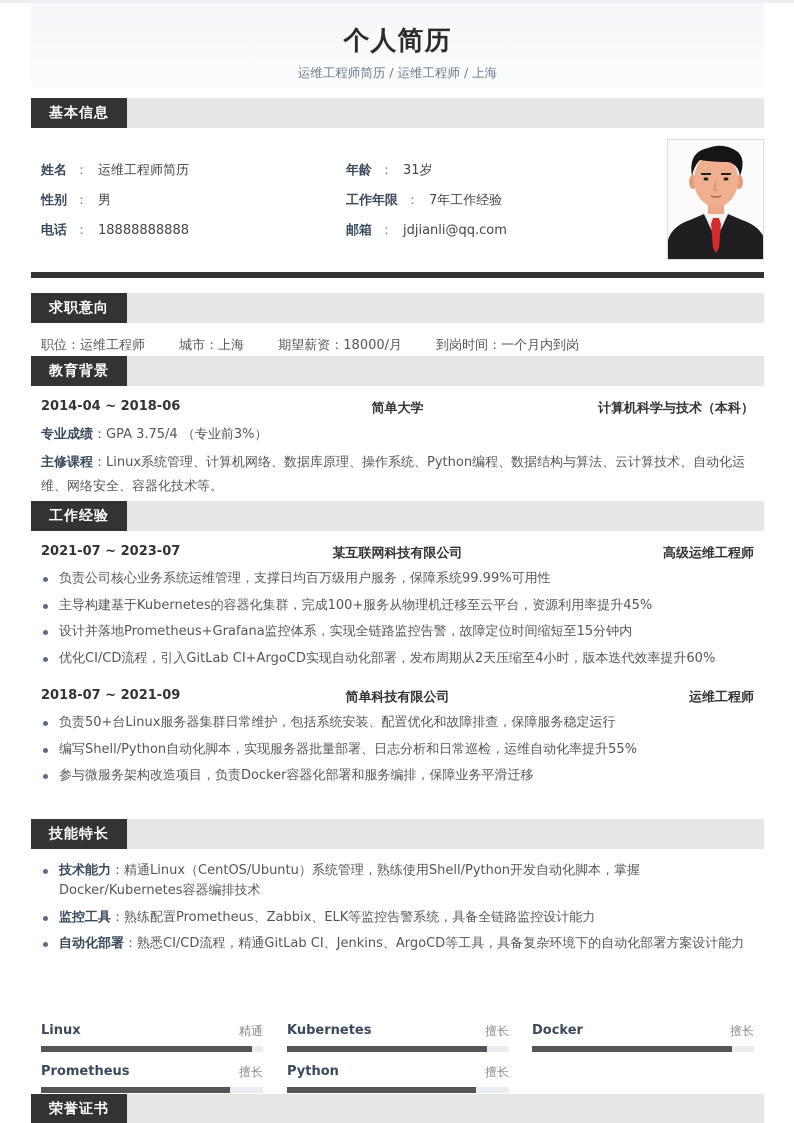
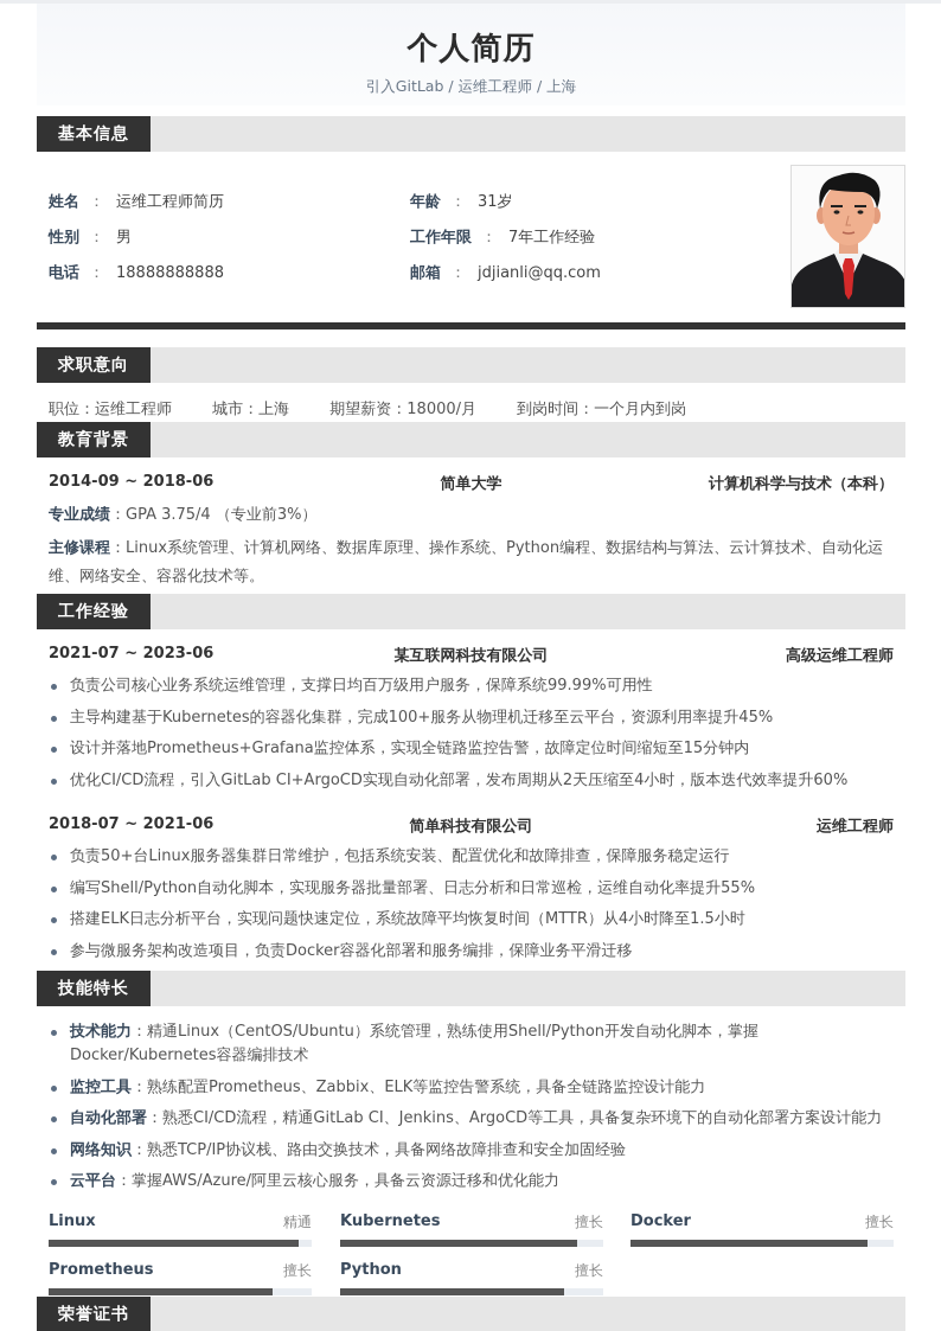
  个人简历
- 运维工程师简历 / 运维工程师 / 上海
+ 引入GitLab / 运维工程师 / 上海
  基本信息
  姓名 ： 运维工程师简历
  性别 ： 男
  电话 ： 18888888888
  年龄 ： 31岁
  工作年限 ： 7年工作经验
  邮箱 ： jdjianli@qq.com
  求职意向
  职位：运维工程师 城市：上海 期望薪资：18000/月 到岗时间：一个月内到岗
  教育背景
- 2014-04 ~ 2018-06
+ 2014-09 ~ 2018-06
  简单大学
  计算机科学与技术（本科）
  专业成绩：GPA 3.75/4 （专业前3%）
  主修课程：Linux系统管理、计算机网络、数据库原理、操作系统、Python编程、数据结构与算法、云计算技术、自动化运维、网络安全、容器化技术等。
  工作经验
- 2021-07 ~ 2023-07
+ 2021-07 ~ 2023-06
  某互联网科技有限公司
  高级运维工程师
  负责公司核心业务系统运维管理，支撑日均百万级用户服务，保障系统99.99%可用性
  主导构建基于Kubernetes的容器化集群，完成100+服务从物理机迁移至云平台，资源利用率提升45%
  设计并落地Prometheus+Grafana监控体系，实现全链路监控告警，故障定位时间缩短至15分钟内
  优化CI/CD流程，引入GitLab CI+ArgoCD实现自动化部署，发布周期从2天压缩至4小时，版本迭代效率提升60%
- 2018-07 ~ 2021-09
+ 2018-07 ~ 2021-06
  简单科技有限公司
  运维工程师
  负责50+台Linux服务器集群日常维护，包括系统安装、配置优化和故障排查，保障服务稳定运行
  编写Shell/Python自动化脚本，实现服务器批量部署、日志分析和日常巡检，运维自动化率提升55%
+ 搭建ELK日志分析平台，实现问题快速定位，系统故障平均恢复时间（MTTR）从4小时降至1.5小时
  参与微服务架构改造项目，负责Docker容器化部署和服务编排，保障业务平滑迁移
  技能特长
  技术能力：精通Linux（CentOS/Ubuntu）系统管理，熟练使用Shell/Python开发自动化脚本，掌握Docker/Kubernetes容器编排技术
  监控工具：熟练配置Prometheus、Zabbix、ELK等监控告警系统，具备全链路监控设计能力
  自动化部署：熟悉CI/CD流程，精通GitLab CI、Jenkins、ArgoCD等工具，具备复杂环境下的自动化部署方案设计能力
+ 网络知识：熟悉TCP/IP协议栈、路由交换技术，具备网络故障排查和安全加固经验
+ 云平台：掌握AWS/Azure/阿里云核心服务，具备云资源迁移和优化能力
  Linux
  精通
  Kubernetes
  擅长
  Docker
  擅长
  Prometheus
  擅长
  Python
  擅长
  荣誉证书
